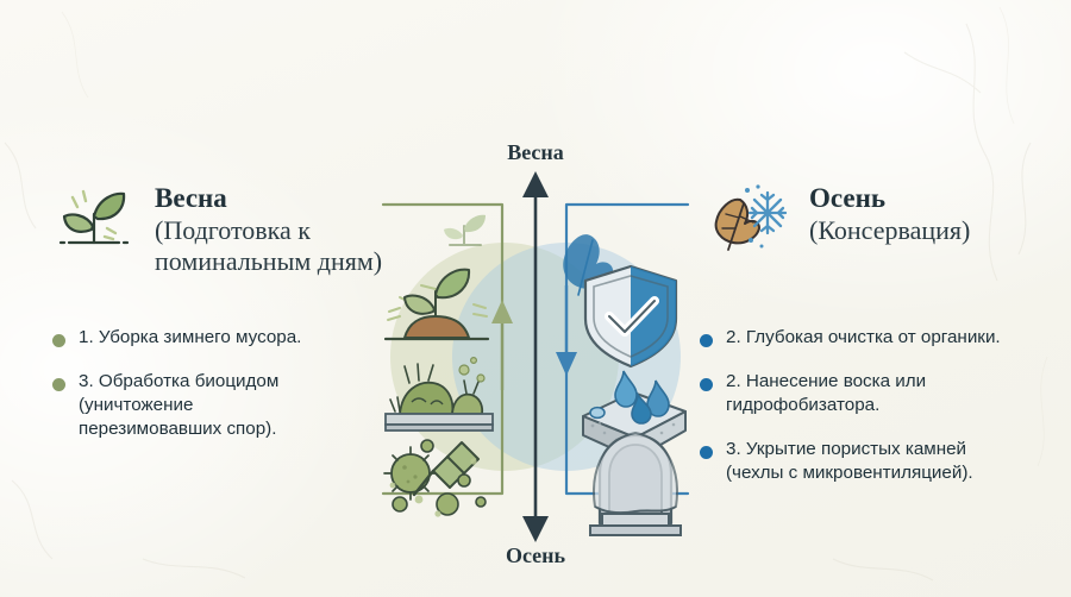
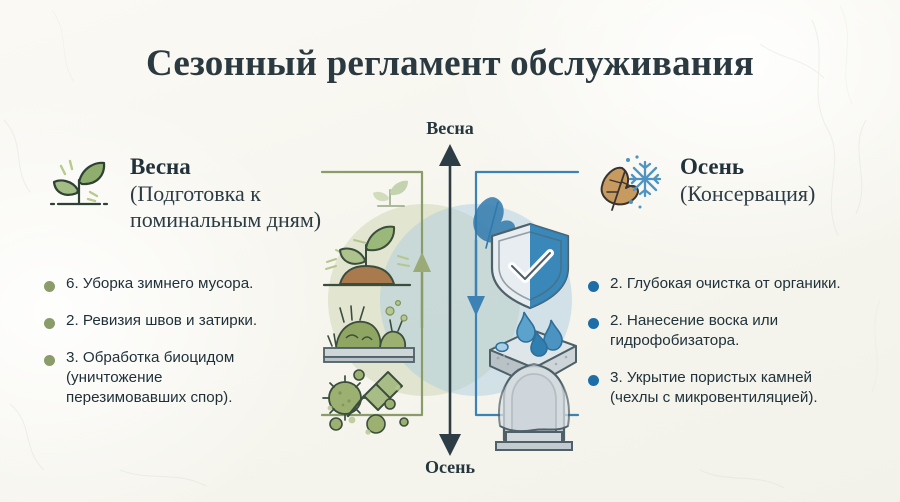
+ Сезонный регламент обслуживания
  Весна
  (Подготовка к
  поминальным дням)
  Осень
  (Консервация)
- 1. Уборка зимнего мусора.
+ 6. Уборка зимнего мусора.
+ 2. Ревизия швов и затирки.
  3. Обработка биоцидом
  (уничтожение
  перезимовавших спор).
  2. Глубокая очистка от органики.
  2. Нанесение воска или
  гидрофобизатора.
  3. Укрытие пористых камней
  (чехлы с микровентиляцией).
  Весна
  Осень
